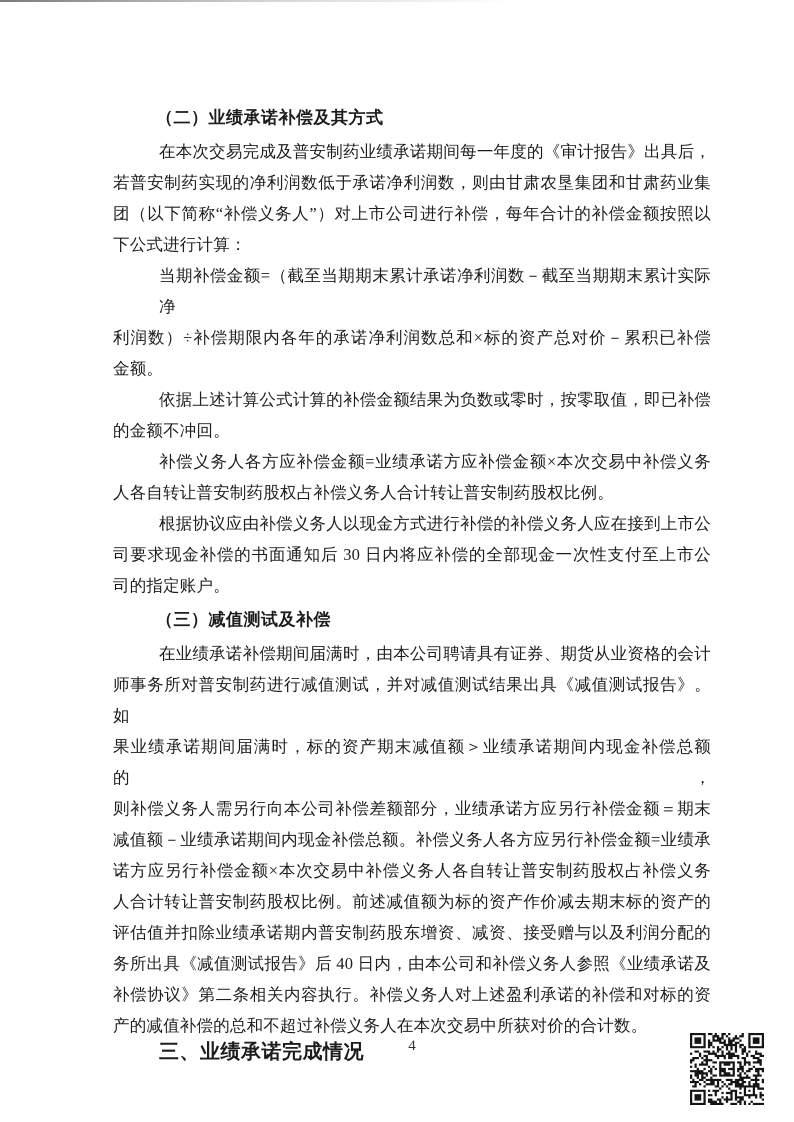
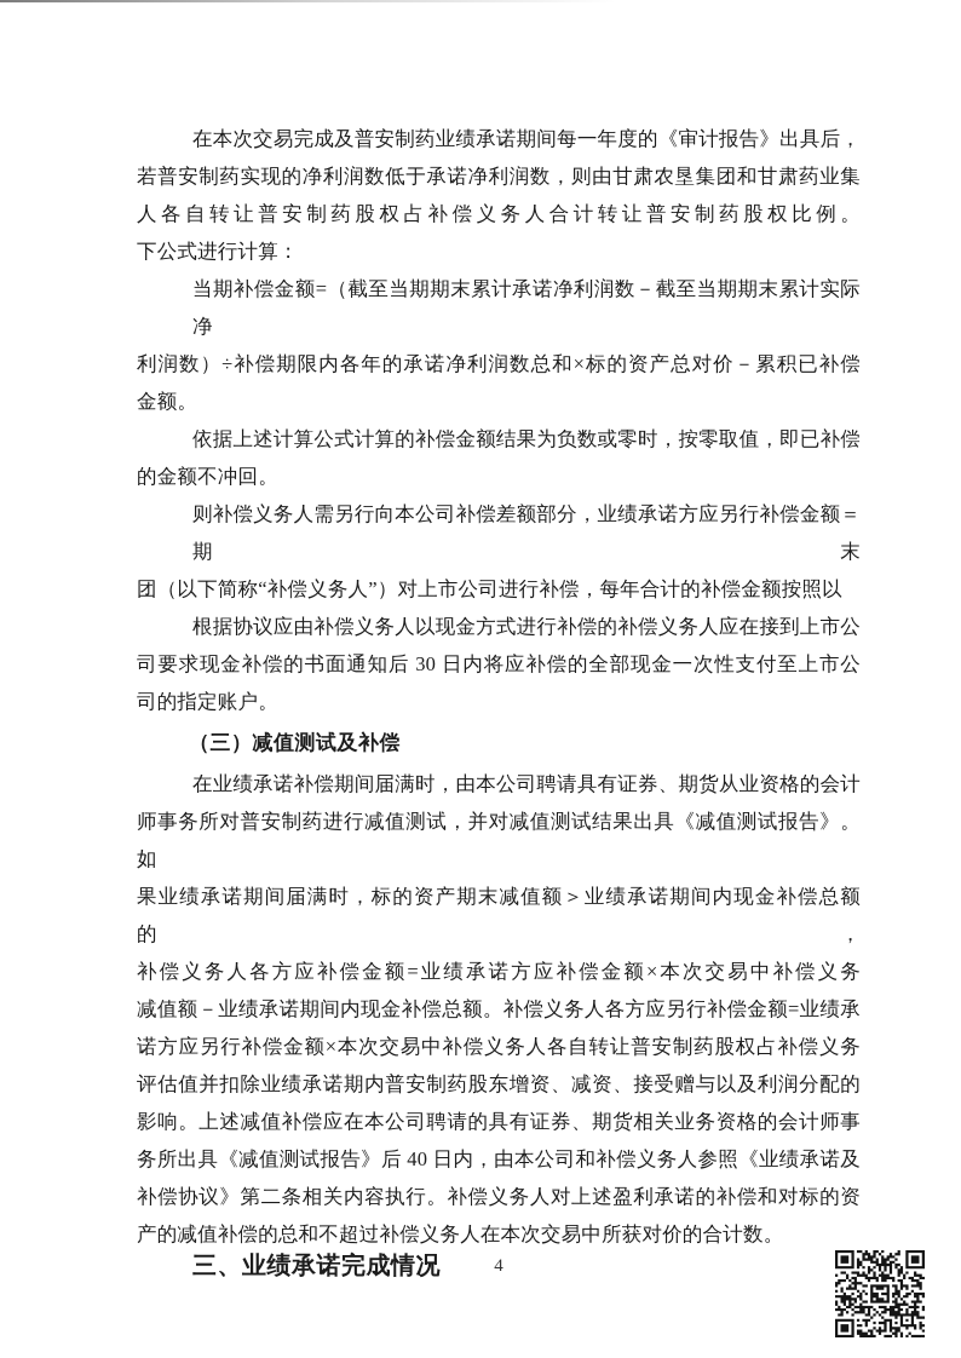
- （二）业绩承诺补偿及其方式
  在本次交易完成及普安制药业绩承诺期间每一年度的《审计报告》出具后，
  若普安制药实现的净利润数低于承诺净利润数，则由甘肃农垦集团和甘肃药业集
- 团（以下简称“补偿义务人”）对上市公司进行补偿，每年合计的补偿金额按照以
+ 人各自转让普安制药股权占补偿义务人合计转让普安制药股权比例。
  下公式进行计算：
  当期补偿金额=（截至当期期末累计承诺净利润数－截至当期期末累计实际净
  利润数）÷补偿期限内各年的承诺净利润数总和×标的资产总对价－累积已补偿
  金额。
  依据上述计算公式计算的补偿金额结果为负数或零时，按零取值，即已补偿
  的金额不冲回。
- 补偿义务人各方应补偿金额=业绩承诺方应补偿金额×本次交易中补偿义务
+ 则补偿义务人需另行向本公司补偿差额部分，业绩承诺方应另行补偿金额＝期末
- 人各自转让普安制药股权占补偿义务人合计转让普安制药股权比例。
+ 团（以下简称“补偿义务人”）对上市公司进行补偿，每年合计的补偿金额按照以
  根据协议应由补偿义务人以现金方式进行补偿的补偿义务人应在接到上市公
  司要求现金补偿的书面通知后 30 日内将应补偿的全部现金一次性支付至上市公
  司的指定账户。
  （三）减值测试及补偿
  在业绩承诺补偿期间届满时，由本公司聘请具有证券、期货从业资格的会计
  师事务所对普安制药进行减值测试，并对减值测试结果出具《减值测试报告》。如
  果业绩承诺期间届满时，标的资产期末减值额＞业绩承诺期间内现金补偿总额的，
- 则补偿义务人需另行向本公司补偿差额部分，业绩承诺方应另行补偿金额＝期末
+ 补偿义务人各方应补偿金额=业绩承诺方应补偿金额×本次交易中补偿义务
  减值额－业绩承诺期间内现金补偿总额。补偿义务人各方应另行补偿金额=业绩承
  诺方应另行补偿金额×本次交易中补偿义务人各自转让普安制药股权占补偿义务
- 人合计转让普安制药股权比例。前述减值额为标的资产作价减去期末标的资产的
  评估值并扣除业绩承诺期内普安制药股东增资、减资、接受赠与以及利润分配的
+ 影响。上述减值补偿应在本公司聘请的具有证券、期货相关业务资格的会计师事
  务所出具《减值测试报告》后 40 日内，由本公司和补偿义务人参照《业绩承诺及
  补偿协议》第二条相关内容执行。补偿义务人对上述盈利承诺的补偿和对标的资
  产的减值补偿的总和不超过补偿义务人在本次交易中所获对价的合计数。
  三、业绩承诺完成情况
  4
